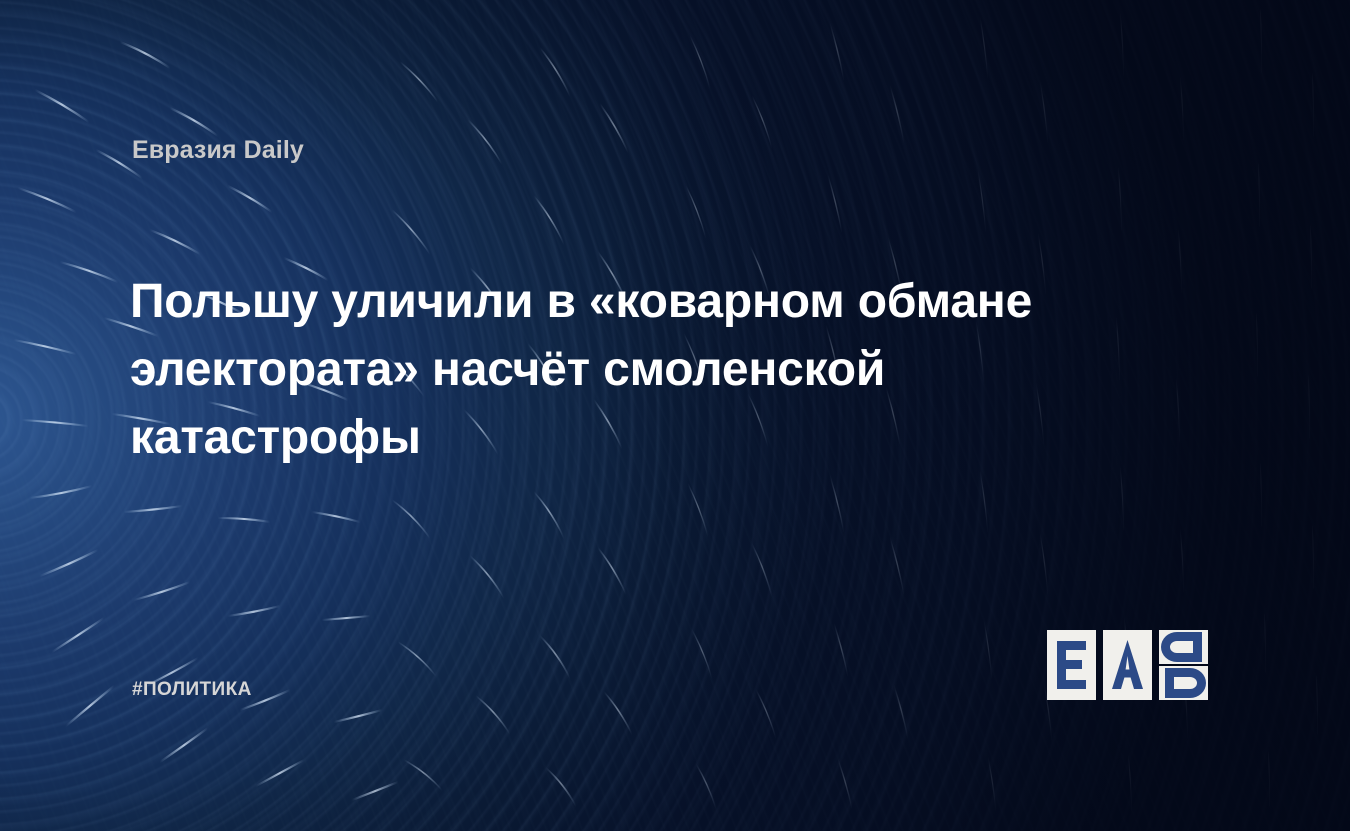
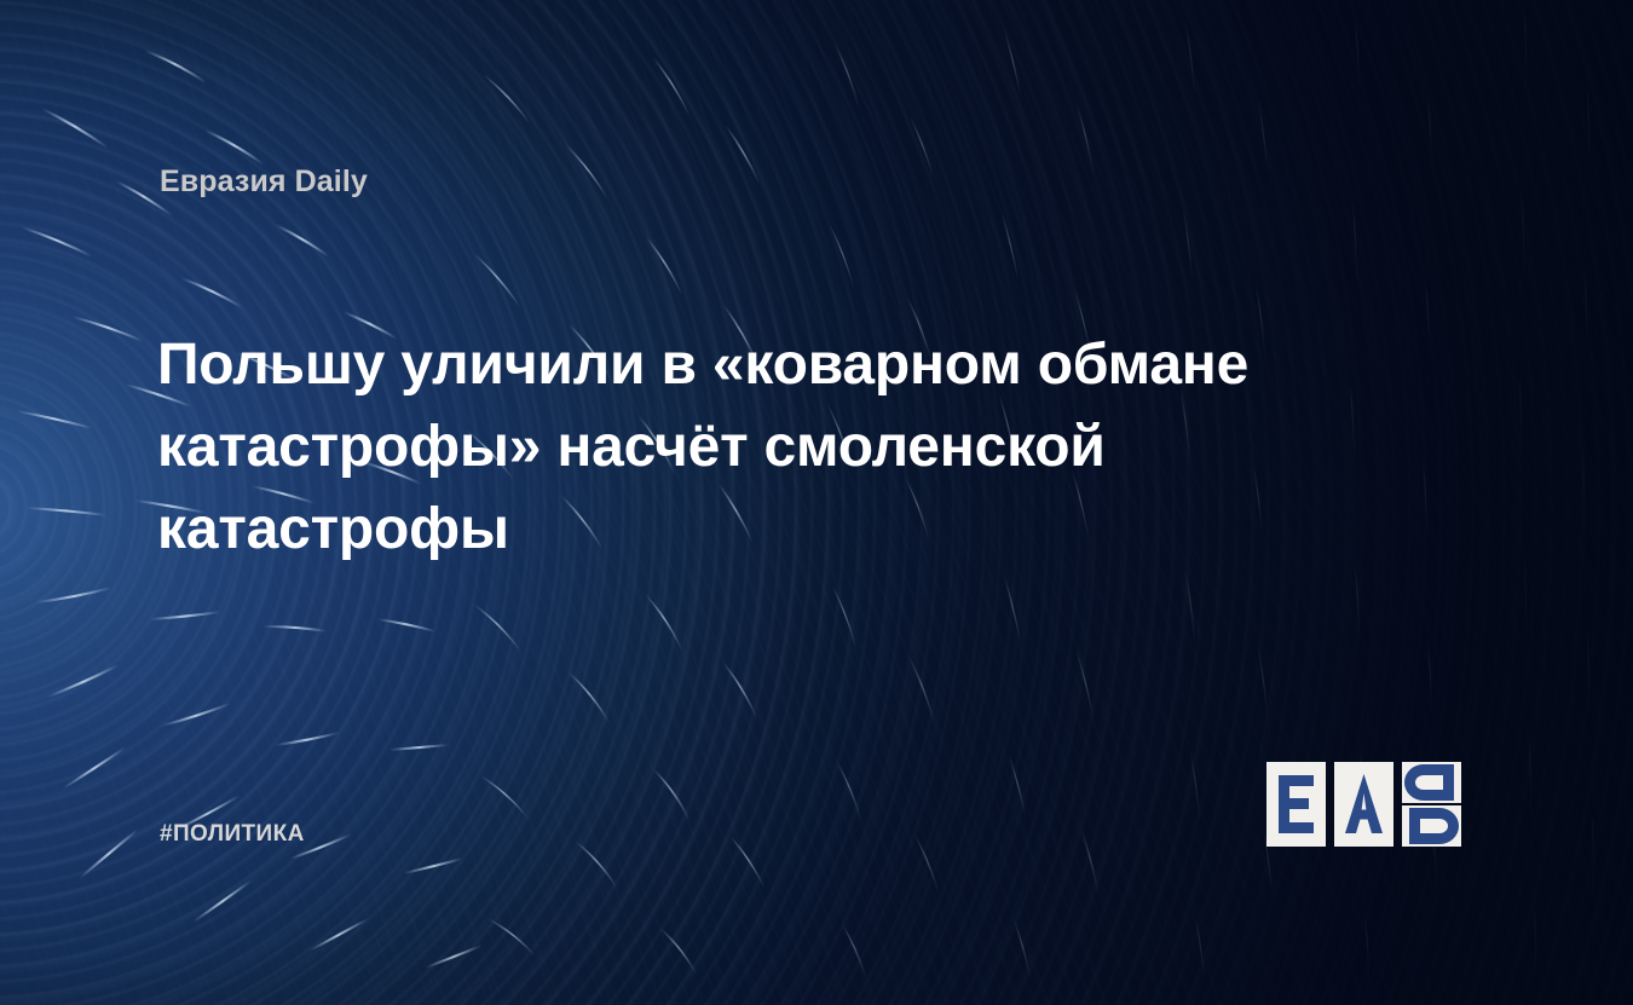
  Евразия Daily
- Польшу уличили в «коварном обмане электората» насчёт смоленской катастрофы
+ Польшу уличили в «коварном обмане катастрофы» насчёт смоленской катастрофы
  #ПОЛИТИКА
